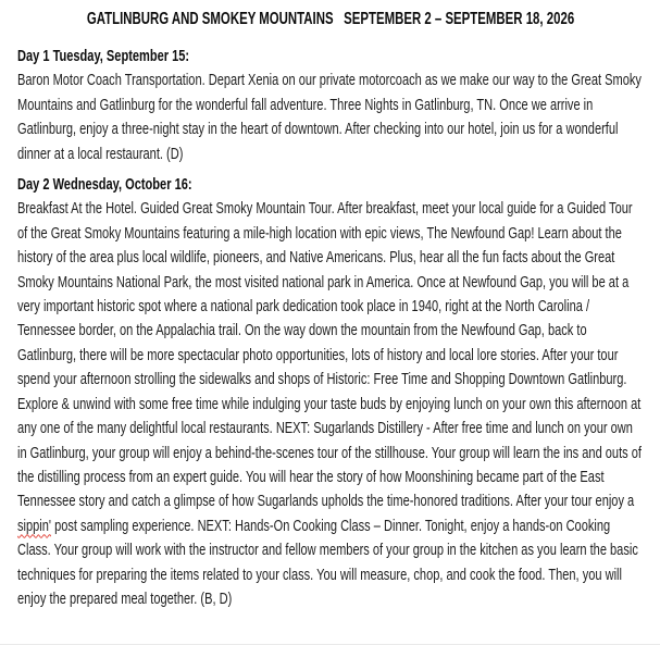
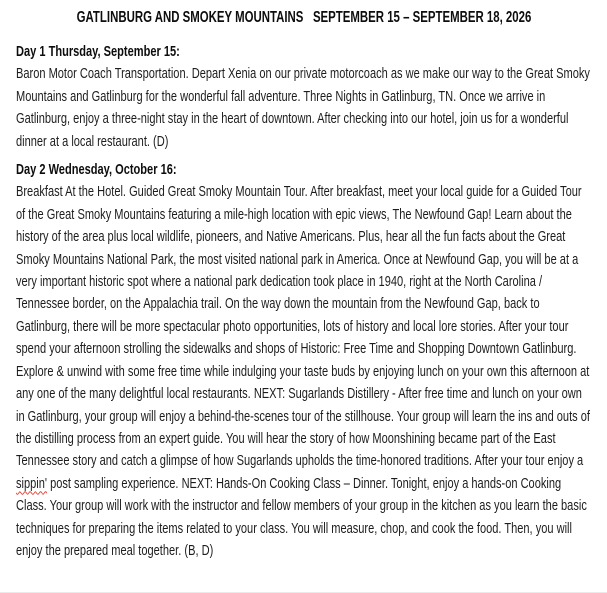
- GATLINBURG AND SMOKEY MOUNTAINS SEPTEMBER 2 – SEPTEMBER 18, 2026
+ GATLINBURG AND SMOKEY MOUNTAINS SEPTEMBER 15 – SEPTEMBER 18, 2026
- Day 1 Tuesday, September 15:
+ Day 1 Thursday, September 15:
  Baron Motor Coach Transportation. Depart Xenia on our private motorcoach as we make our way to the Great Smoky Mountains and Gatlinburg for the wonderful fall adventure. Three Nights in Gatlinburg, TN. Once we arrive in Gatlinburg, enjoy a three-night stay in the heart of downtown. After checking into our hotel, join us for a wonderful dinner at a local restaurant. (D)
  Day 2 Wednesday, October 16:
  Breakfast At the Hotel. Guided Great Smoky Mountain Tour. After breakfast, meet your local guide for a Guided Tour of the Great Smoky Mountains featuring a mile-high location with epic views, The Newfound Gap! Learn about the history of the area plus local wildlife, pioneers, and Native Americans. Plus, hear all the fun facts about the Great Smoky Mountains National Park, the most visited national park in America. Once at Newfound Gap, you will be at a very important historic spot where a national park dedication took place in 1940, right at the North Carolina / Tennessee border, on the Appalachia trail. On the way down the mountain from the Newfound Gap, back to Gatlinburg, there will be more spectacular photo opportunities, lots of history and local lore stories. After your tour spend your afternoon strolling the sidewalks and shops of Historic: Free Time and Shopping Downtown Gatlinburg. Explore & unwind with some free time while indulging your taste buds by enjoying lunch on your own this afternoon at any one of the many delightful local restaurants. NEXT: Sugarlands Distillery - After free time and lunch on your own in Gatlinburg, your group will enjoy a behind-the-scenes tour of the stillhouse. Your group will learn the ins and outs of the distilling process from an expert guide. You will hear the story of how Moonshining became part of the East Tennessee story and catch a glimpse of how Sugarlands upholds the time-honored traditions. After your tour enjoy a sippin' post sampling experience. NEXT: Hands-On Cooking Class – Dinner. Tonight, enjoy a hands-on Cooking Class. Your group will work with the instructor and fellow members of your group in the kitchen as you learn the basic techniques for preparing the items related to your class. You will measure, chop, and cook the food. Then, you will enjoy the prepared meal together. (B, D)
